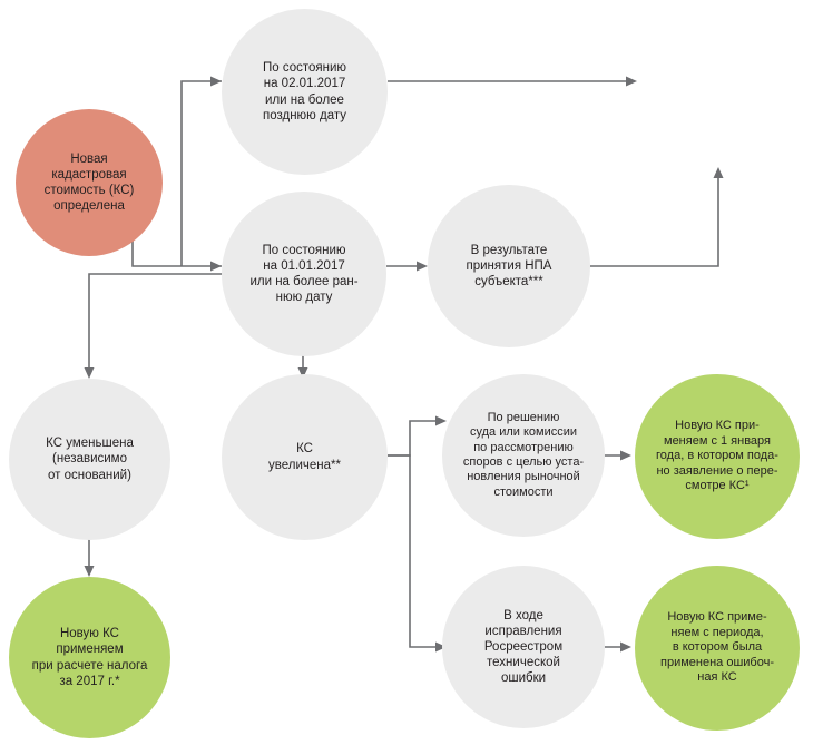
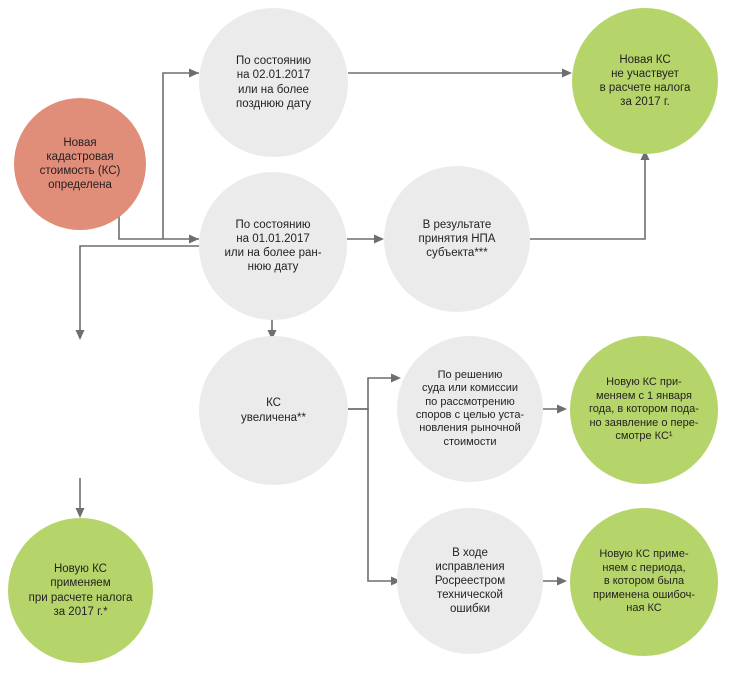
  Новая
  кадастровая
  стоимость (КС)
  определена
  По состоянию
  на 02.01.2017
  или на более
  позднюю дату
+ Новая КС
+ не участвует
+ в расчете налога
+ за 2017 г.
  По состоянию
  на 01.01.2017
  или на более ран-
  нюю дату
  В результате
  принятия НПА
  субъекта***
- КС уменьшена
- (независимо
- от оснований)
  КС
  увеличена**
  По решению
  суда или комиссии
  по рассмотрению
  споров с целью уста-
  новления рыночной
  стоимости
  Новую КС при-
  меняем с 1 января
  года, в котором пода-
  но заявление о пере-
  смотре КС¹
  В ходе
  исправления
  Росреестром
  технической
  ошибки
  Новую КС приме-
  няем с периода,
  в котором была
  применена ошибоч-
  ная КС
  Новую КС
  применяем
  при расчете налога
  за 2017 г.*
